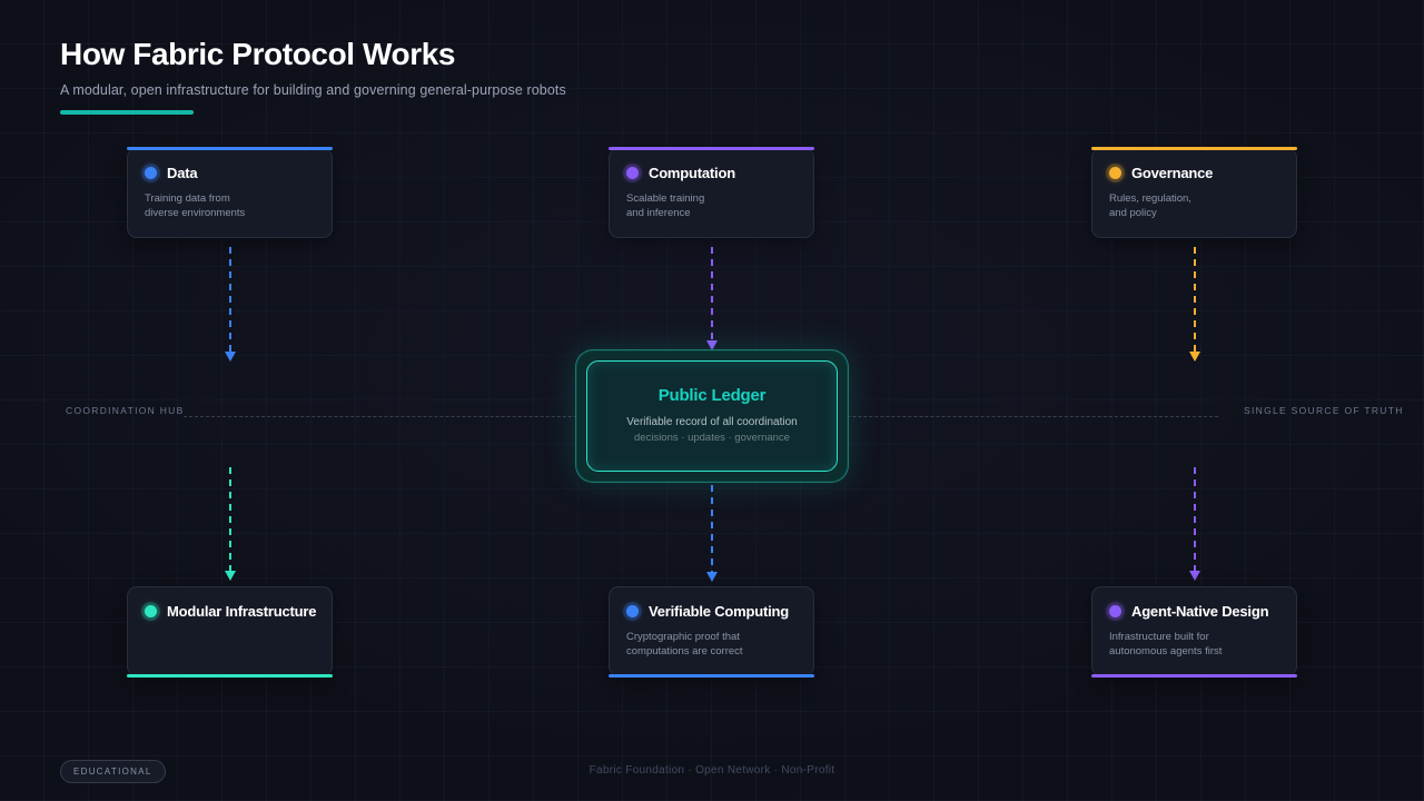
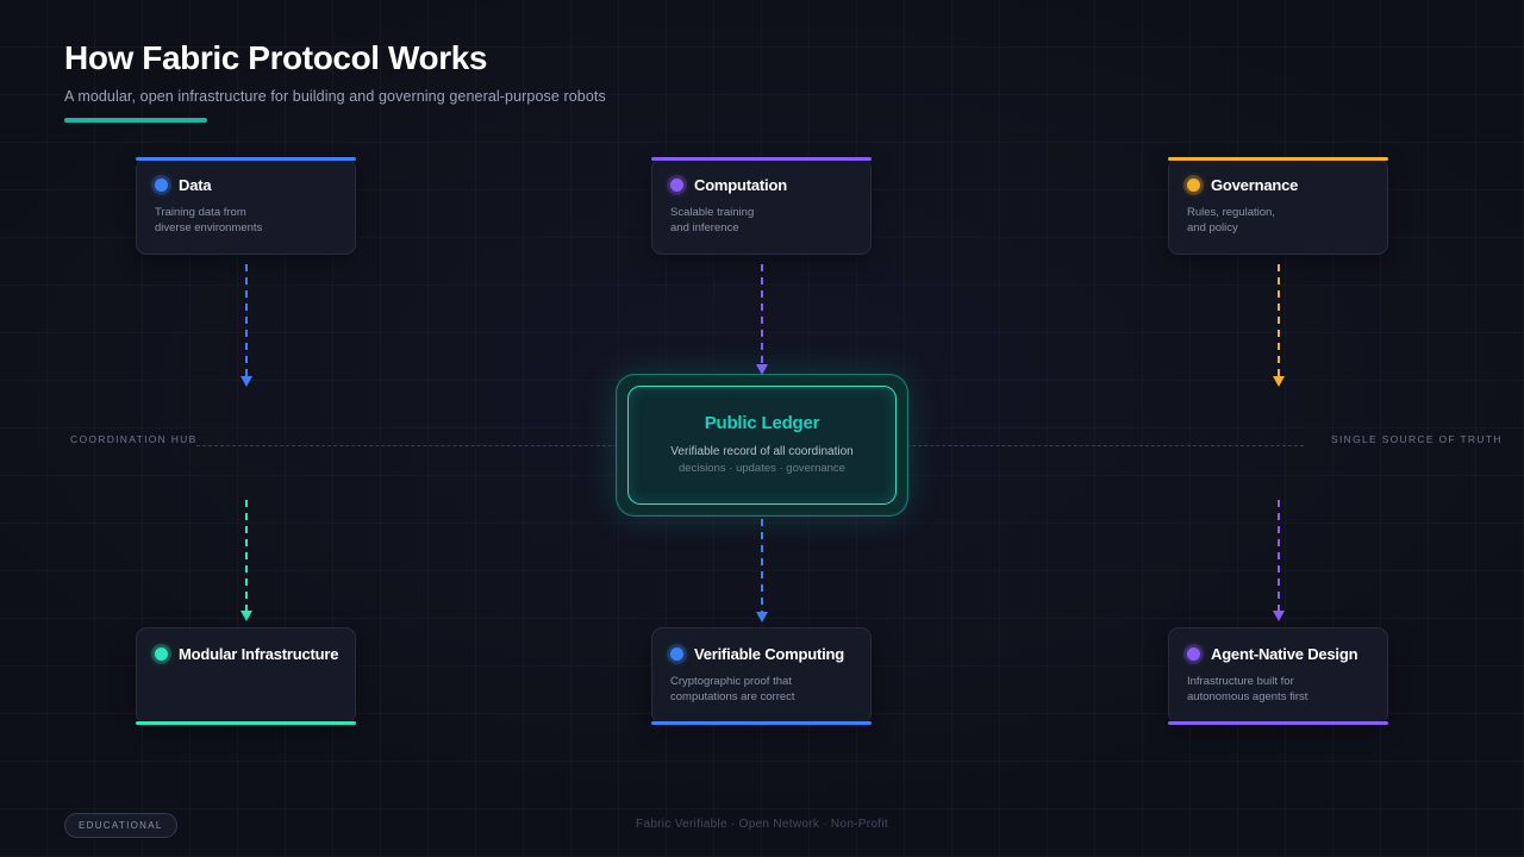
  How Fabric Protocol Works
  A modular, open infrastructure for building and governing general-purpose robots
  COORDINATION HUB
  SINGLE SOURCE OF TRUTH
  Data
  Training data from
  diverse environments
  Computation
  Scalable training
  and inference
  Governance
  Rules, regulation,
  and policy
  Public Ledger
  Verifiable record of all coordination
  decisions · updates · governance
  Modular Infrastructure
  Verifiable Computing
  Cryptographic proof that
  computations are correct
  Agent-Native Design
  Infrastructure built for
  autonomous agents first
  EDUCATIONAL
- Fabric Foundation · Open Network · Non-Profit
+ Fabric Verifiable · Open Network · Non-Profit
